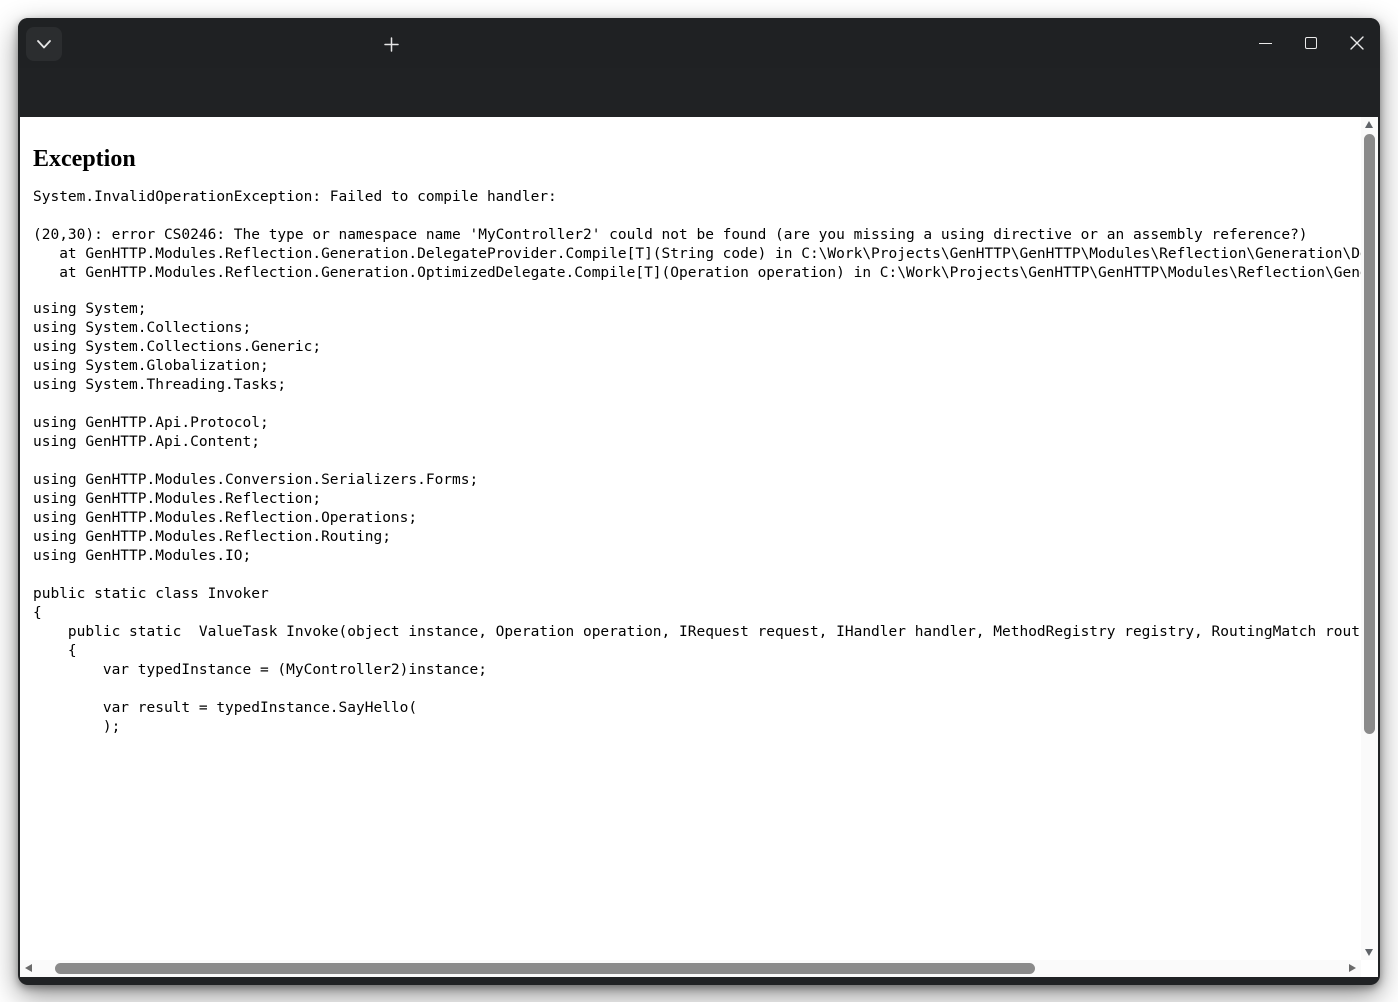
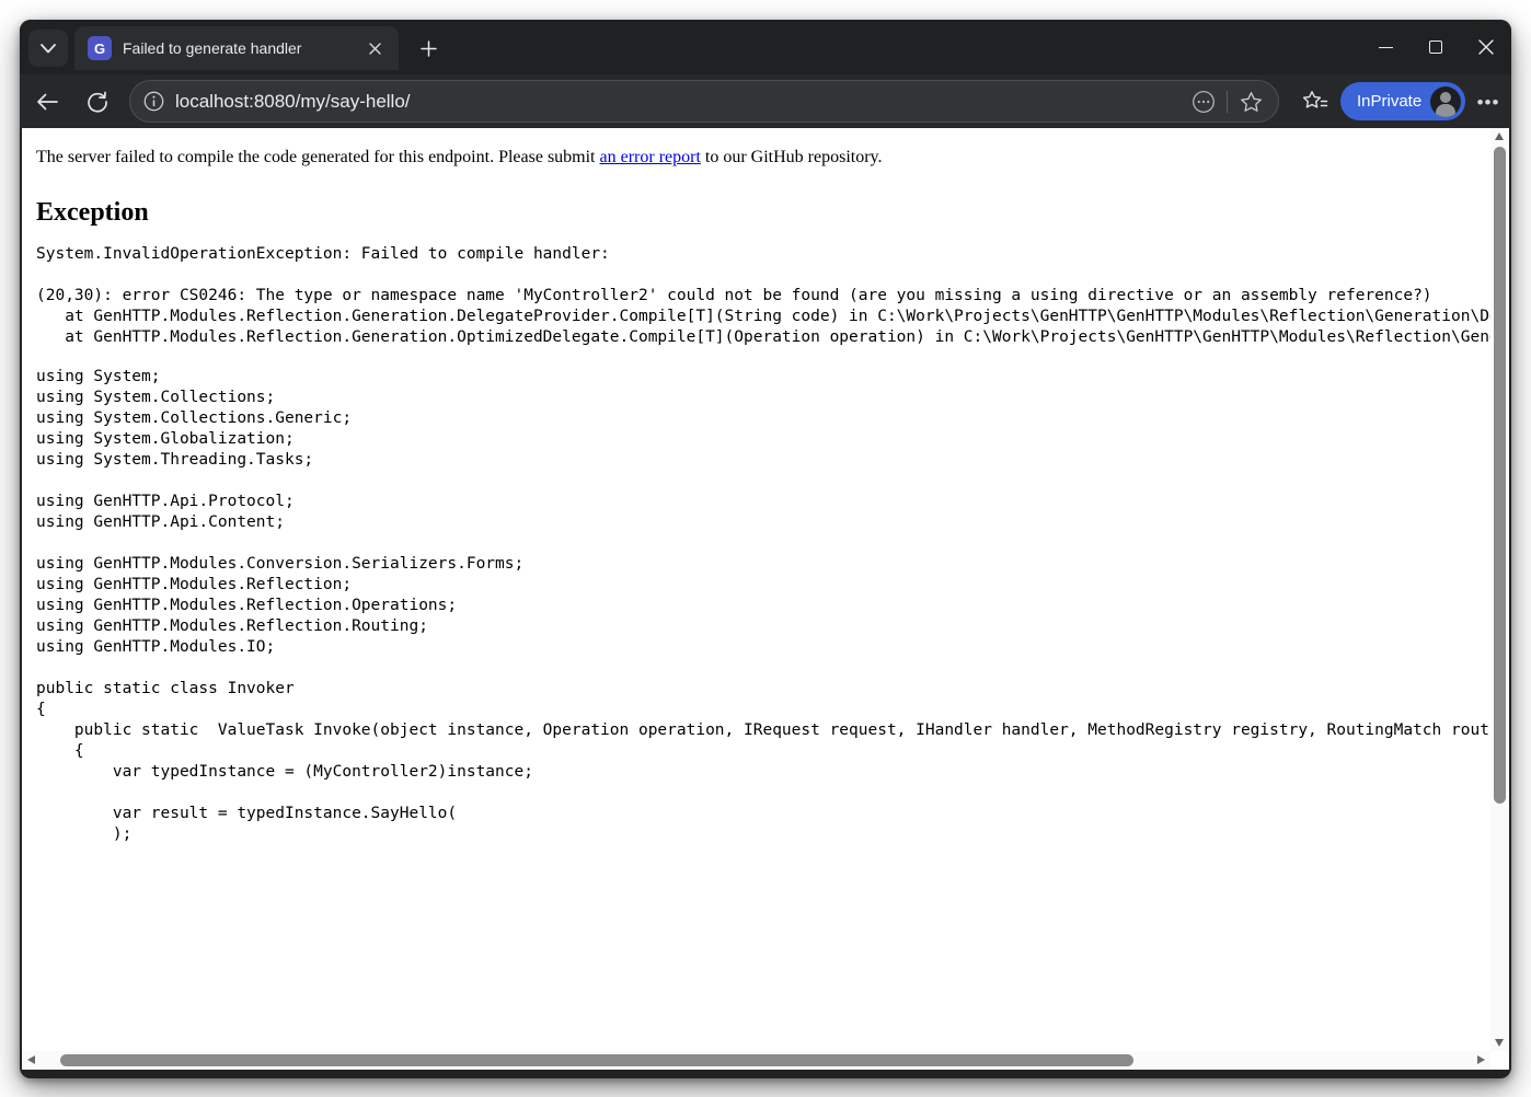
+ G
+ Failed to generate handler
+ localhost:8080/my/say-hello/
+ InPrivate
+ •••
+ The server failed to compile the code generated for this endpoint. Please submit an error report to our GitHub repository.
  Exception
  System.InvalidOperationException: Failed to compile handler:
  (20,30): error CS0246: The type or namespace name 'MyController2' could not be found (are you missing a using directive or an assembly reference?)
  at GenHTTP.Modules.Reflection.Generation.DelegateProvider.Compile[T](String code) in C:\Work\Projects\GenHTTP\GenHTTP\Modules\Reflection\Generation\D
  at GenHTTP.Modules.Reflection.Generation.OptimizedDelegate.Compile[T](Operation operation) in C:\Work\Projects\GenHTTP\GenHTTP\Modules\Reflection\Gen
  using System;
  using System.Collections;
  using System.Collections.Generic;
  using System.Globalization;
  using System.Threading.Tasks;
  using GenHTTP.Api.Protocol;
  using GenHTTP.Api.Content;
  using GenHTTP.Modules.Conversion.Serializers.Forms;
  using GenHTTP.Modules.Reflection;
  using GenHTTP.Modules.Reflection.Operations;
  using GenHTTP.Modules.Reflection.Routing;
  using GenHTTP.Modules.IO;
  public static class Invoker
  {
  public static ValueTask Invoke(object instance, Operation operation, IRequest request, IHandler handler, MethodRegistry registry, RoutingMatch rout
  {
  var typedInstance = (MyController2)instance;
  var result = typedInstance.SayHello(
  );
